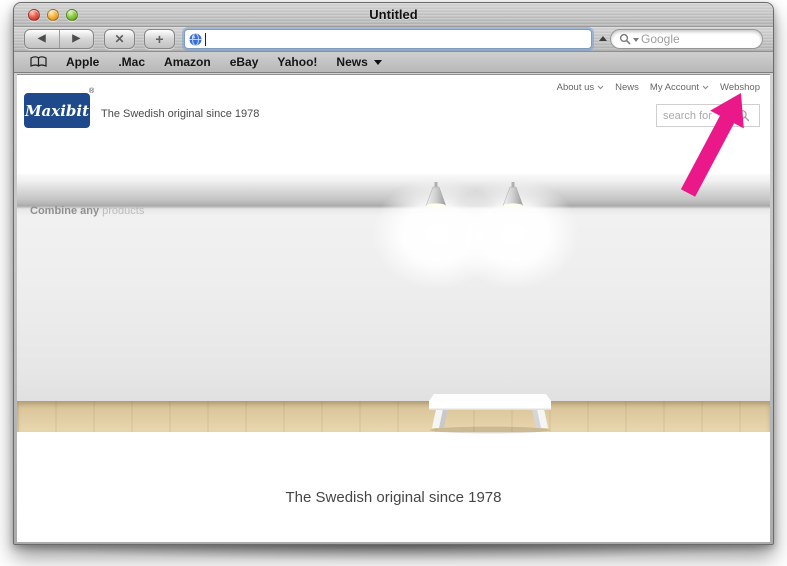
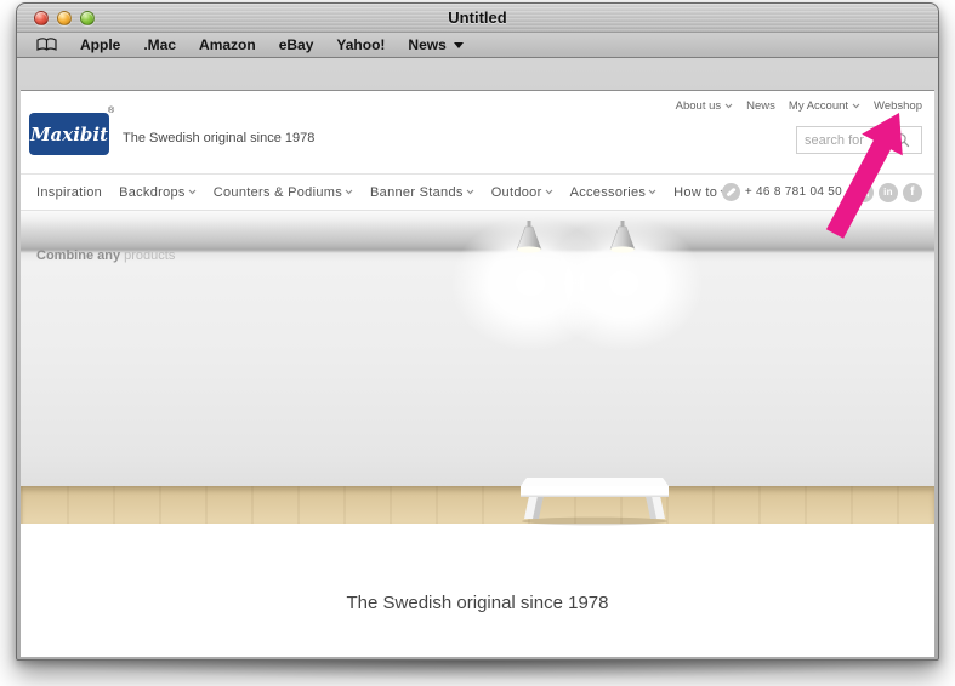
  Untitled
- ◀
- ▶
- ✕
- +
- Google
  Apple
  .Mac
  Amazon
  eBay
  Yahoo!
  News
  Maxibit
  The Swedish original since 1978
  About us
  News
  My Account
  Webshop
  search for
+ Inspiration
+ Backdrops
+ Counters & Podiums
+ Banner Stands
+ Outdoor
+ Accessories
+ How to
+ + 46 8 781 04 50
+ in
+ f
  Combine any products
  The Swedish original since 1978
